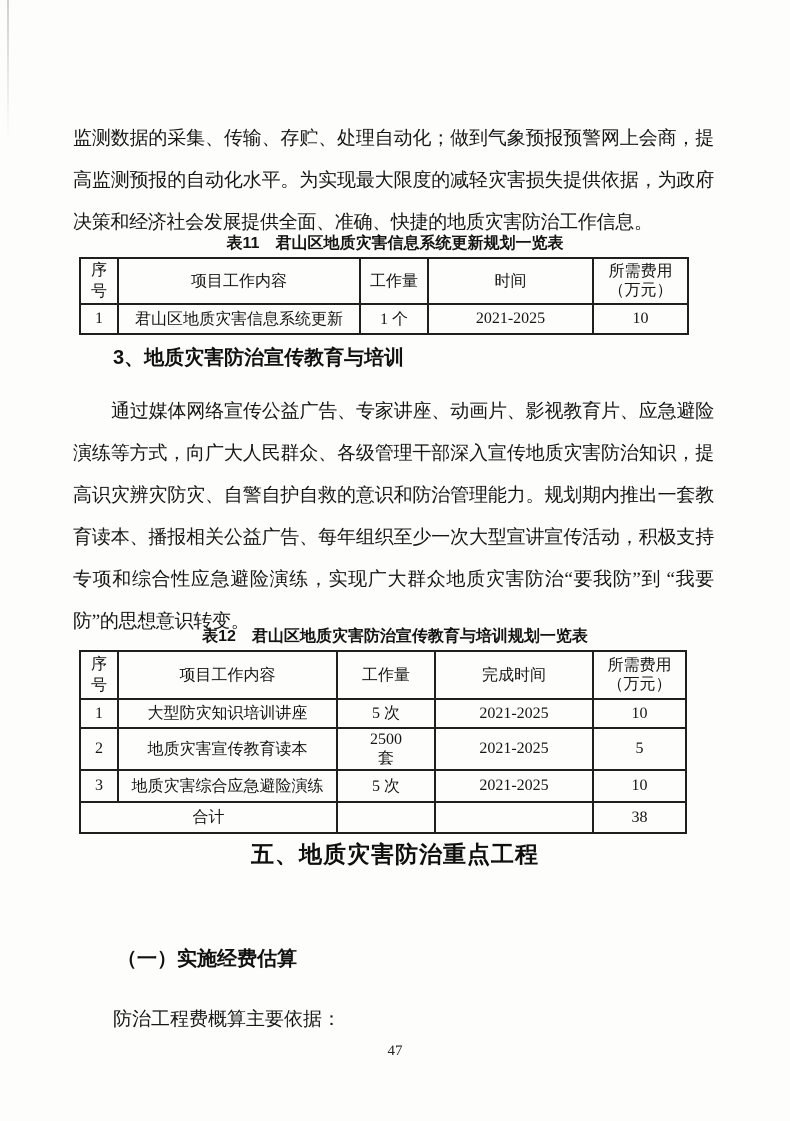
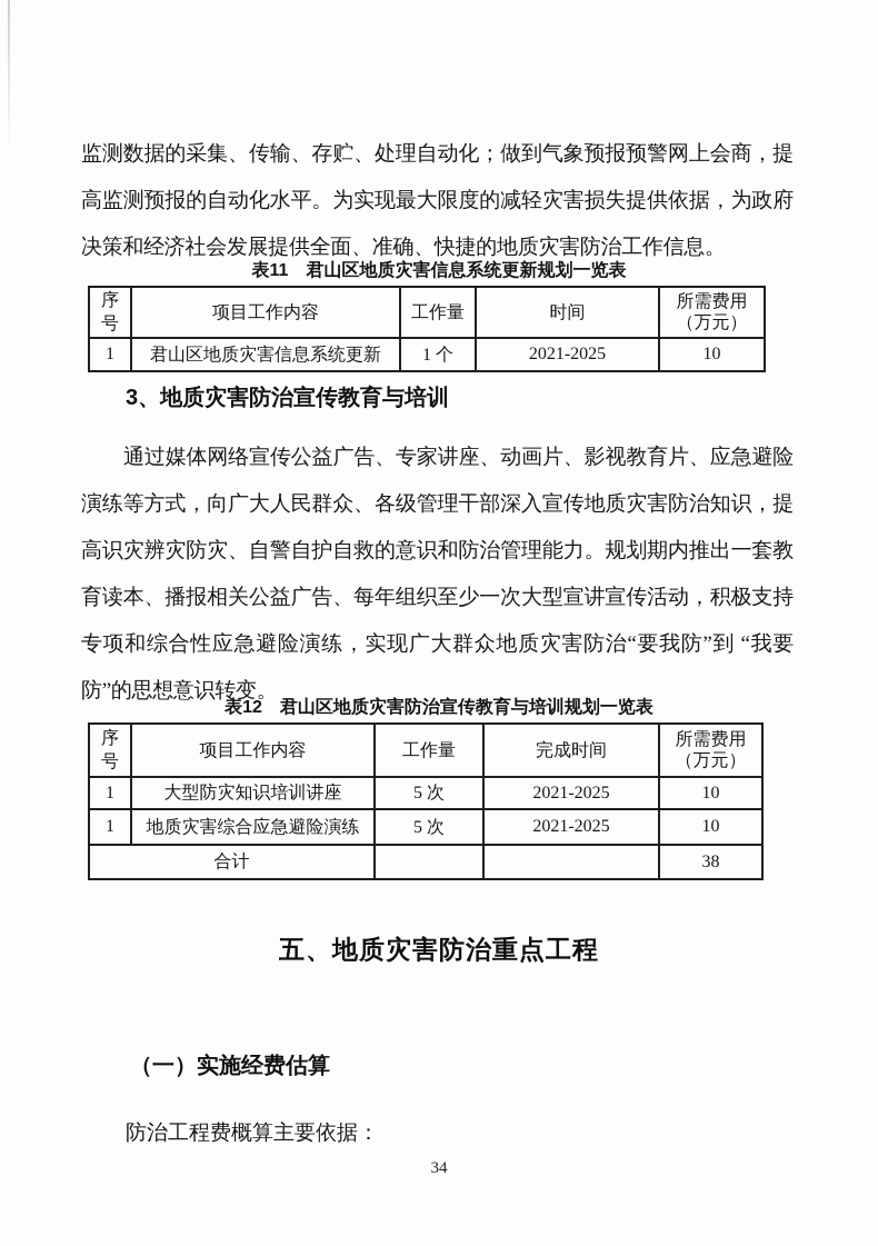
  监测数据的采集、传输、存贮、处理自动化；做到气象预报预警网上会商，提高监测预报的自动化水平。为实现最大限度的减轻灾害损失提供依据，为政府决策和经济社会发展提供全面、准确、快捷的地质灾害防治工作信息。
  表11 君山区地质灾害信息系统更新规划一览表
  序号	项目工作内容	工作量	时间	所需费用 （万元）
  1	君山区地质灾害信息系统更新	1 个	2021-2025	10
  3、地质灾害防治宣传教育与培训
  通过媒体网络宣传公益广告、专家讲座、动画片、影视教育片、应急避险演练等方式，向广大人民群众、各级管理干部深入宣传地质灾害防治知识，提高识灾辨灾防灾、自警自护自救的意识和防治管理能力。规划期内推出一套教育读本、播报相关公益广告、每年组织至少一次大型宣讲宣传活动，积极支持专项和综合性应急避险演练，实现广大群众地质灾害防治“要我防”到 “我要防”的思想意识转变。
  表12 君山区地质灾害防治宣传教育与培训规划一览表
  序号	项目工作内容	工作量	完成时间	所需费用 （万元）
  1	大型防灾知识培训讲座	5 次	2021-2025	10
- 2	地质灾害宣传教育读本	2500 套	2021-2025	5
- 3	地质灾害综合应急避险演练	5 次	2021-2025	10
+ 1	地质灾害综合应急避险演练	5 次	2021-2025	10
  合计			38
  五、地质灾害防治重点工程
  （一）实施经费估算
  防治工程费概算主要依据：
- 47
+ 34
